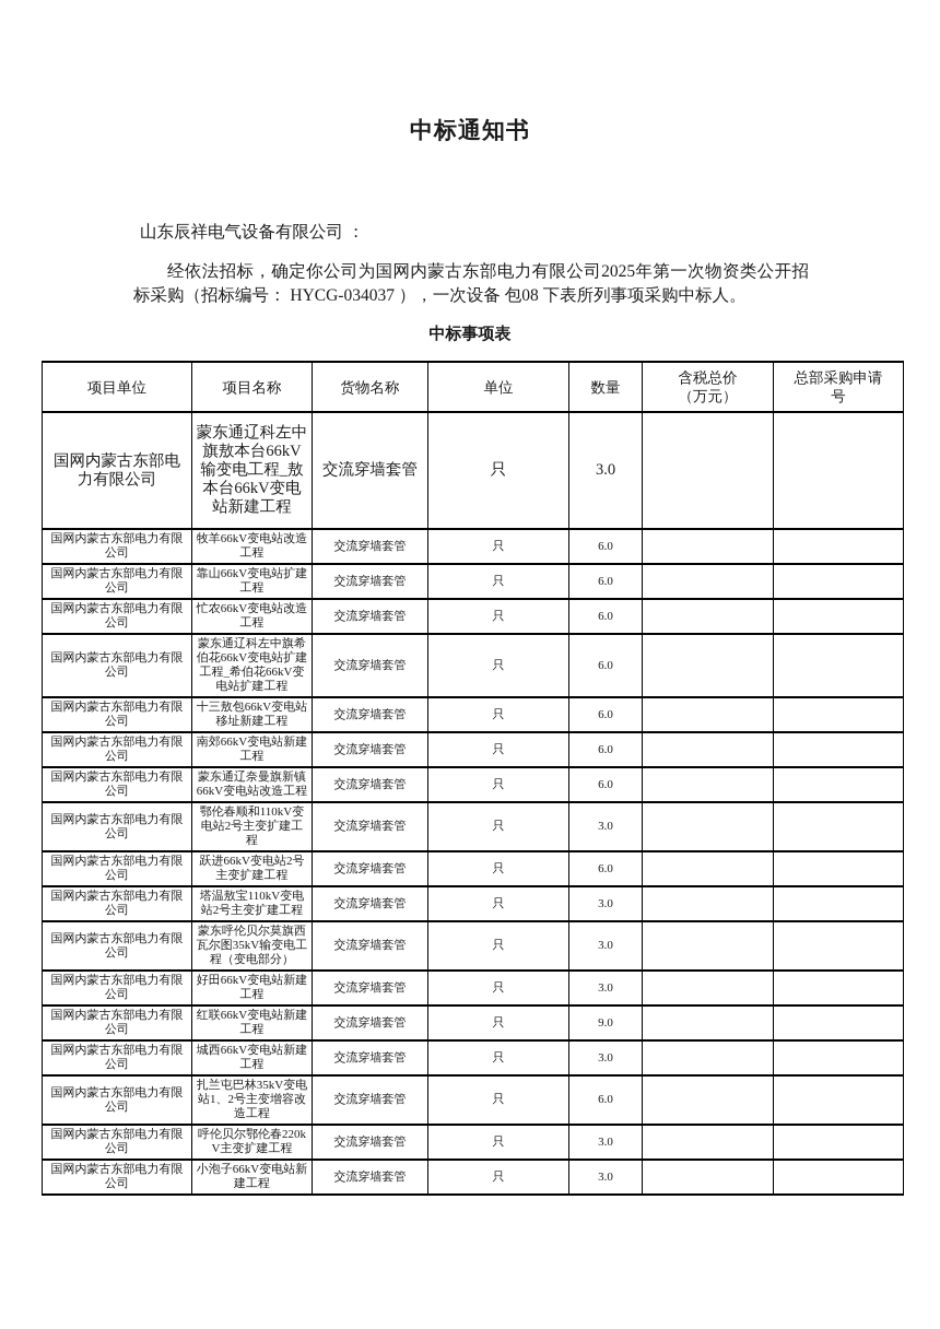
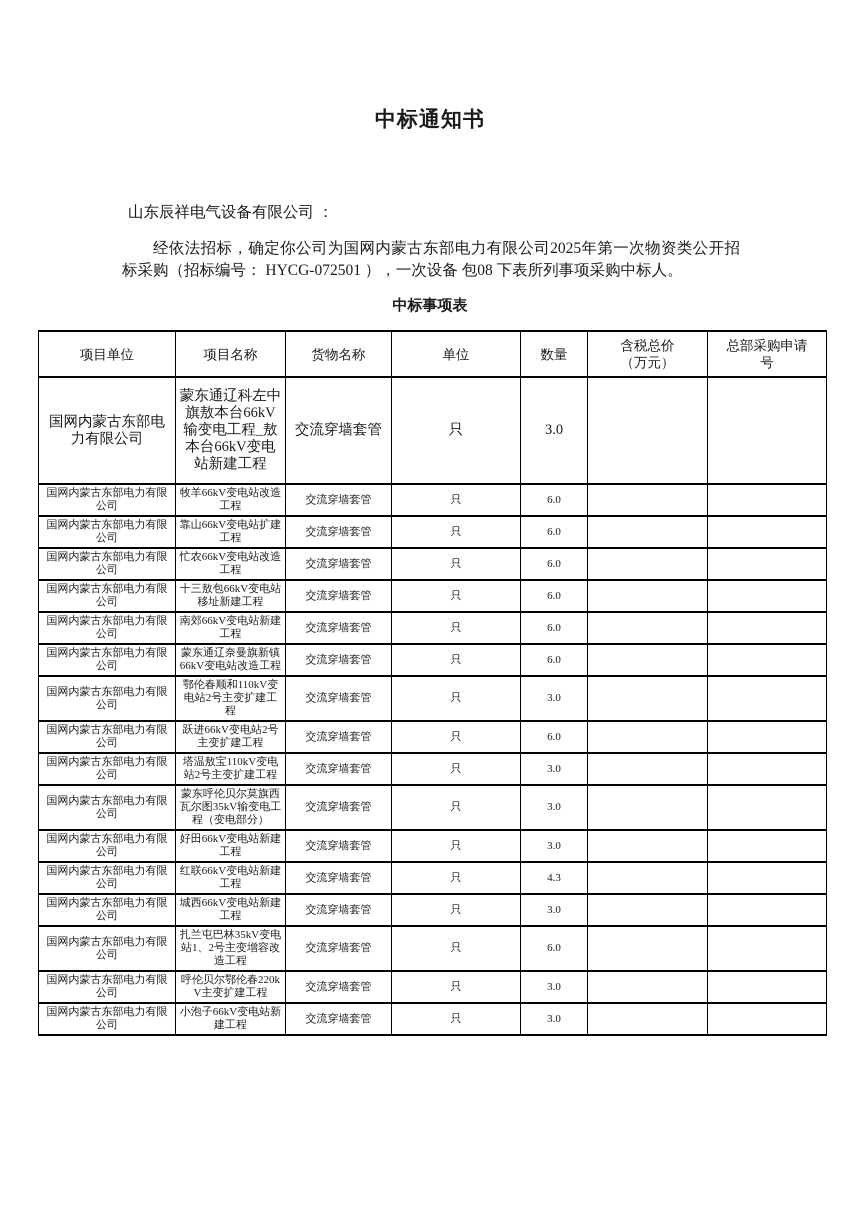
  中标通知书
  山东辰祥电气设备有限公司 ：
- 经依法招标，确定你公司为国网内蒙古东部电力有限公司2025年第一次物资类公开招标采购（招标编号： HYCG-034037 ），一次设备 包08 下表所列事项采购中标人。
+ 经依法招标，确定你公司为国网内蒙古东部电力有限公司2025年第一次物资类公开招标采购（招标编号： HYCG-072501 ），一次设备 包08 下表所列事项采购中标人。
  中标事项表
  项目单位	项目名称	货物名称	单位	数量	含税总价 （万元）	总部采购申请 号
  国网内蒙古东部电力有限公司	蒙东通辽科左中旗敖本台66kV输变电工程_敖本台66kV变电站新建工程	交流穿墙套管	只	3.0
  国网内蒙古东部电力有限公司	牧羊66kV变电站改造工程	交流穿墙套管	只	6.0
  国网内蒙古东部电力有限公司	靠山66kV变电站扩建工程	交流穿墙套管	只	6.0
  国网内蒙古东部电力有限公司	忙农66kV变电站改造工程	交流穿墙套管	只	6.0
- 国网内蒙古东部电力有限公司	蒙东通辽科左中旗希伯花66kV变电站扩建工程_希伯花66kV变电站扩建工程	交流穿墙套管	只	6.0
  国网内蒙古东部电力有限公司	十三敖包66kV变电站移址新建工程	交流穿墙套管	只	6.0
  国网内蒙古东部电力有限公司	南郊66kV变电站新建工程	交流穿墙套管	只	6.0
  国网内蒙古东部电力有限公司	蒙东通辽奈曼旗新镇66kV变电站改造工程	交流穿墙套管	只	6.0
  国网内蒙古东部电力有限公司	鄂伦春顺和110kV变电站2号主变扩建工程	交流穿墙套管	只	3.0
  国网内蒙古东部电力有限公司	跃进66kV变电站2号主变扩建工程	交流穿墙套管	只	6.0
  国网内蒙古东部电力有限公司	塔温敖宝110kV变电站2号主变扩建工程	交流穿墙套管	只	3.0
  国网内蒙古东部电力有限公司	蒙东呼伦贝尔莫旗西瓦尔图35kV输变电工程（变电部分）	交流穿墙套管	只	3.0
  国网内蒙古东部电力有限公司	好田66kV变电站新建工程	交流穿墙套管	只	3.0
- 国网内蒙古东部电力有限公司	红联66kV变电站新建工程	交流穿墙套管	只	9.0
+ 国网内蒙古东部电力有限公司	红联66kV变电站新建工程	交流穿墙套管	只	4.3
  国网内蒙古东部电力有限公司	城西66kV变电站新建工程	交流穿墙套管	只	3.0
  国网内蒙古东部电力有限公司	扎兰屯巴林35kV变电站1、2号主变增容改造工程	交流穿墙套管	只	6.0
  国网内蒙古东部电力有限公司	呼伦贝尔鄂伦春220kV主变扩建工程	交流穿墙套管	只	3.0
  国网内蒙古东部电力有限公司	小泡子66kV变电站新建工程	交流穿墙套管	只	3.0
